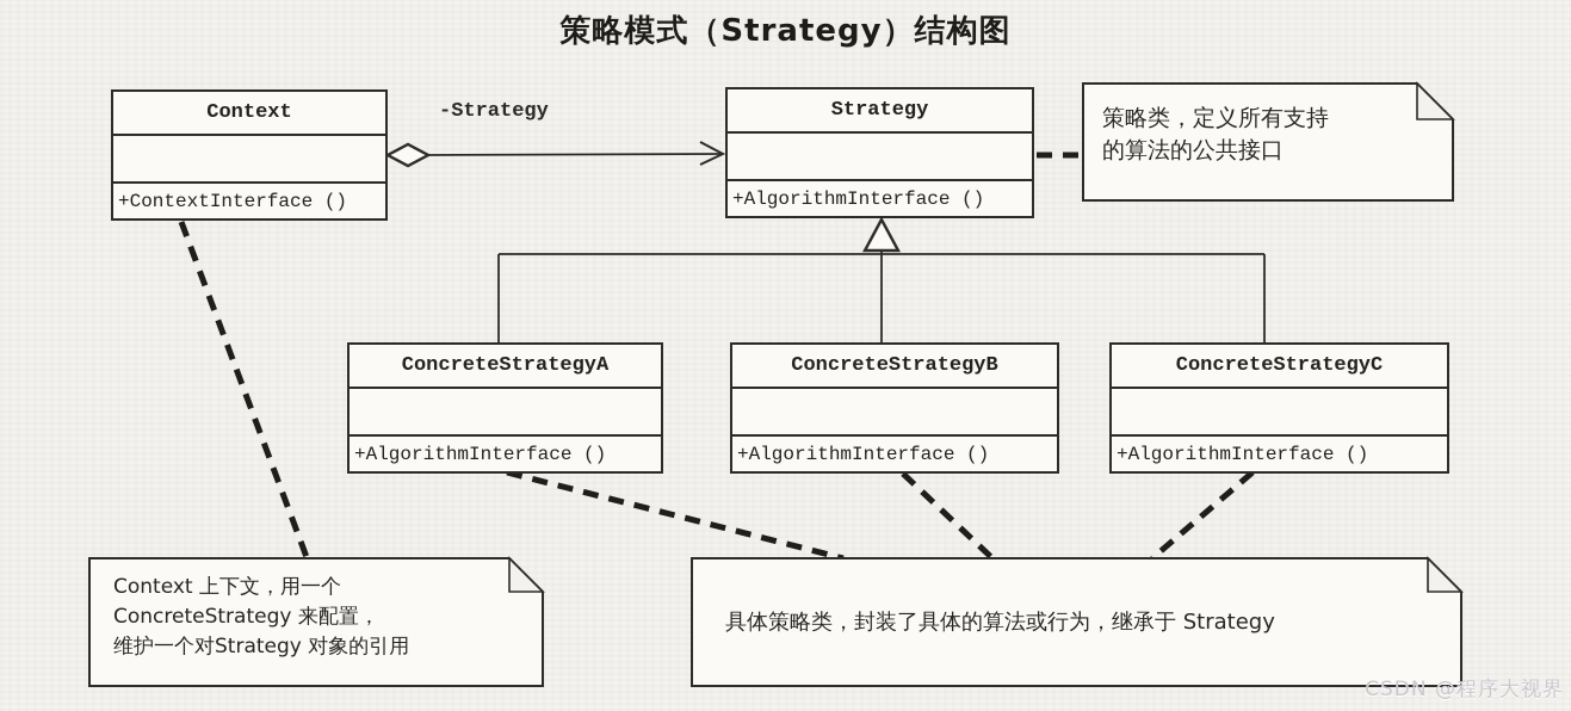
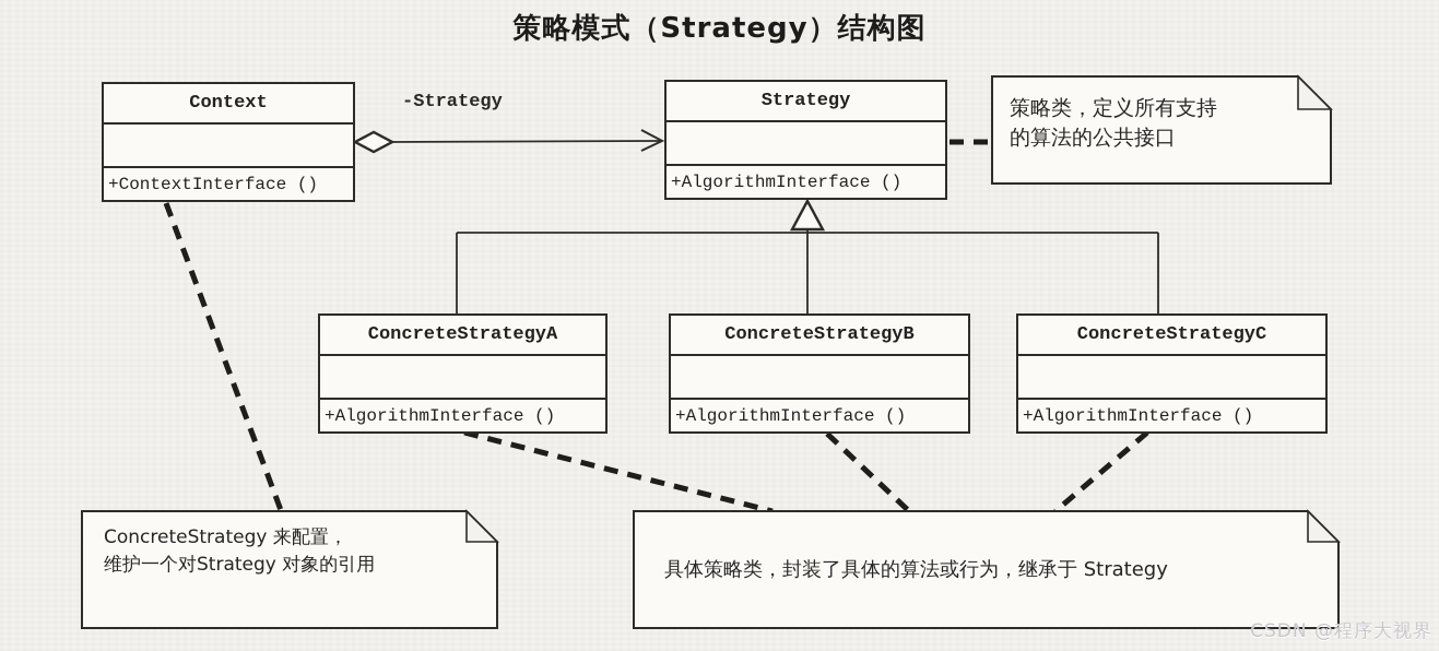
  策略模式（Strategy）结构图
  -Strategy
  Context
  +ContextInterface ()
  Strategy
  +AlgorithmInterface ()
  ConcreteStrategyA
  +AlgorithmInterface ()
  ConcreteStrategyB
  +AlgorithmInterface ()
  ConcreteStrategyC
  +AlgorithmInterface ()
  策略类，定义所有支持
  的算法的公共接口
- Context 上下文，用一个
  ConcreteStrategy 来配置，
  维护一个对Strategy 对象的引用
  具体策略类，封装了具体的算法或行为，继承于 Strategy
  CSDN @程序大视界
